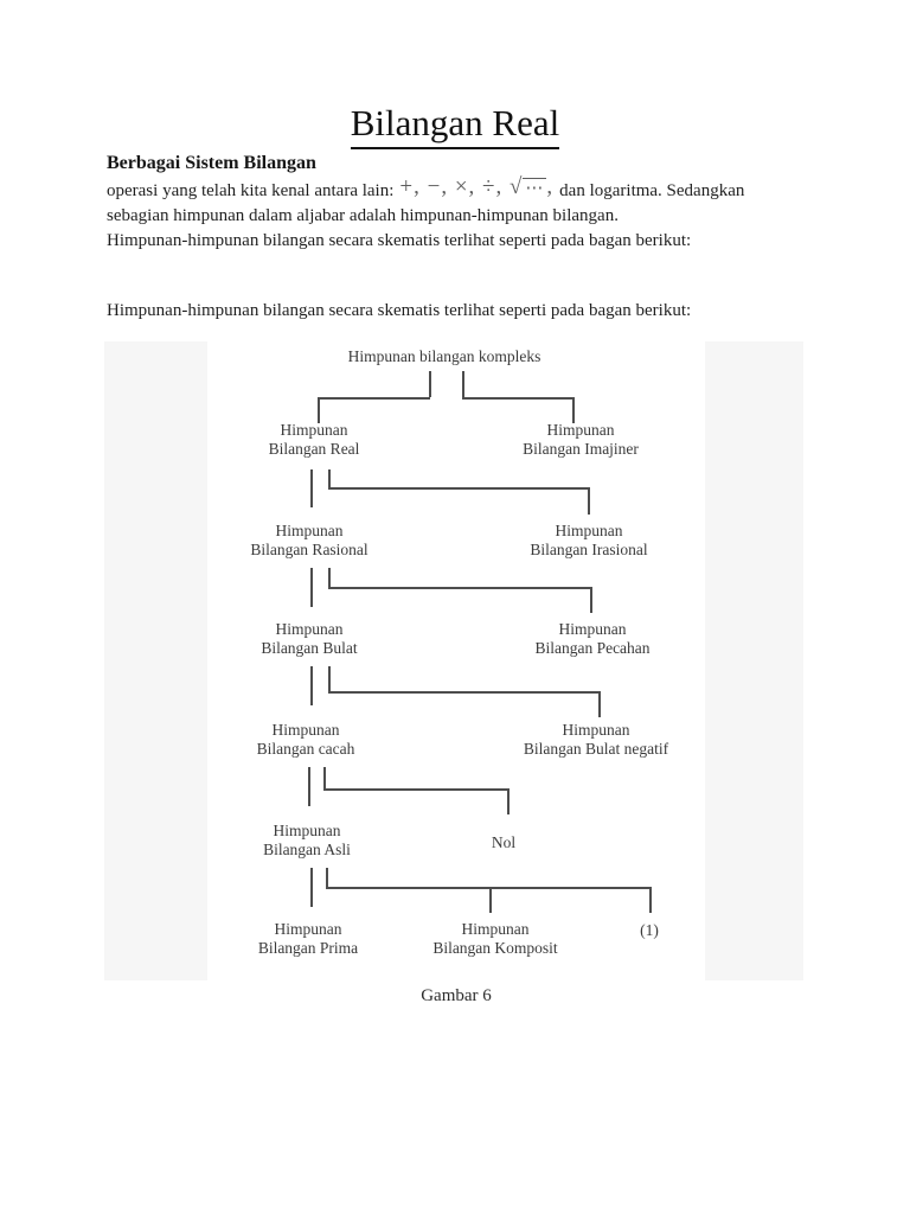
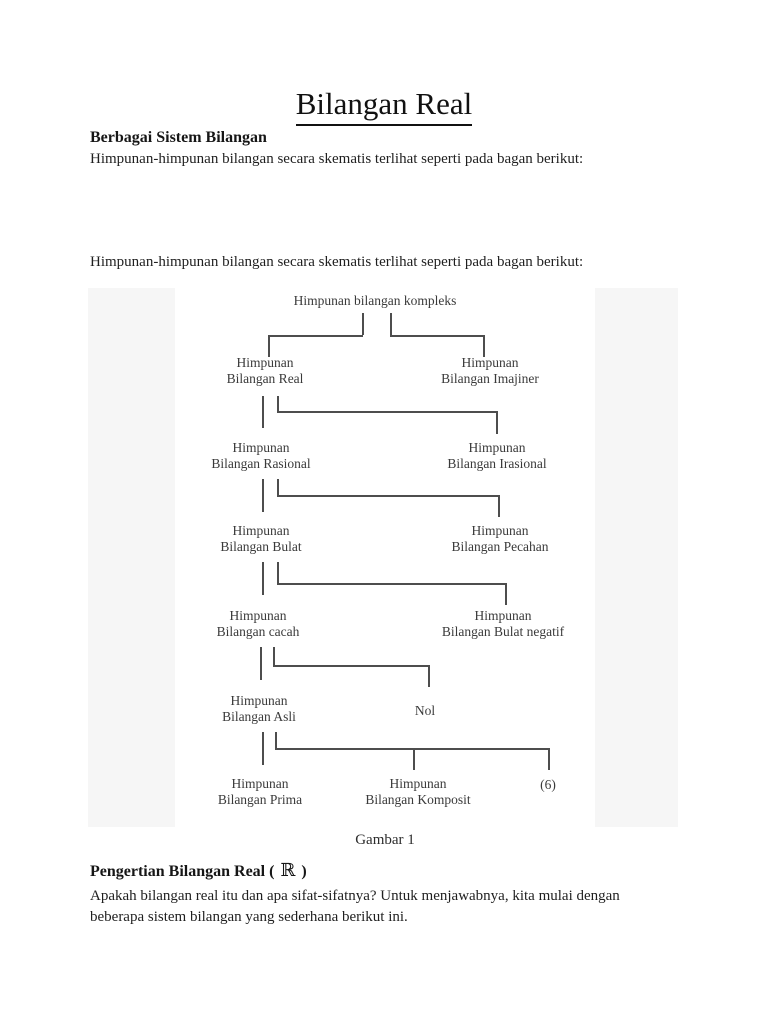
  Bilangan Real
  Berbagai Sistem Bilangan
- operasi yang telah kita kenal antara lain: +, −, ×, ÷, √ ⋯ , dan logaritma. Sedangkan
- sebagian himpunan dalam aljabar adalah himpunan-himpunan bilangan.
  Himpunan-himpunan bilangan secara skematis terlihat seperti pada bagan berikut:
  Himpunan-himpunan bilangan secara skematis terlihat seperti pada bagan berikut:
  Himpunan bilangan kompleks
  Himpunan
  Bilangan Real
  Himpunan
  Bilangan Imajiner
  Himpunan
  Bilangan Rasional
  Himpunan
  Bilangan Irasional
  Himpunan
  Bilangan Bulat
  Himpunan
  Bilangan Pecahan
  Himpunan
  Bilangan cacah
  Himpunan
  Bilangan Bulat negatif
  Himpunan
  Bilangan Asli
  Nol
  Himpunan
  Bilangan Prima
  Himpunan
  Bilangan Komposit
- (1)
+ (6)
- Gambar 6
+ Gambar 1
+ Pengertian Bilangan Real ( ℝ )
+ Apakah bilangan real itu dan apa sifat-sifatnya? Untuk menjawabnya, kita mulai dengan
+ beberapa sistem bilangan yang sederhana berikut ini.
